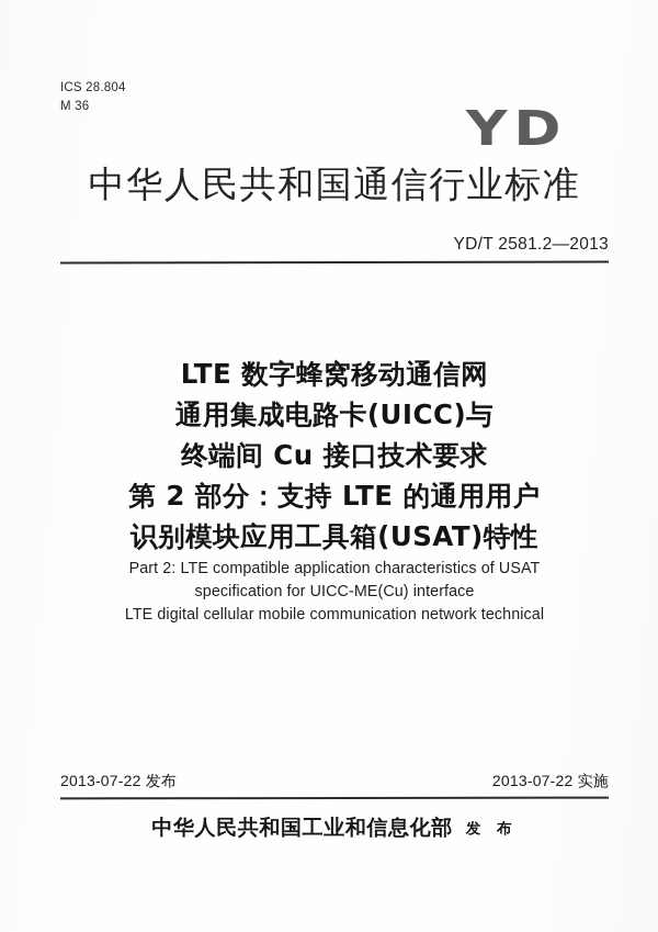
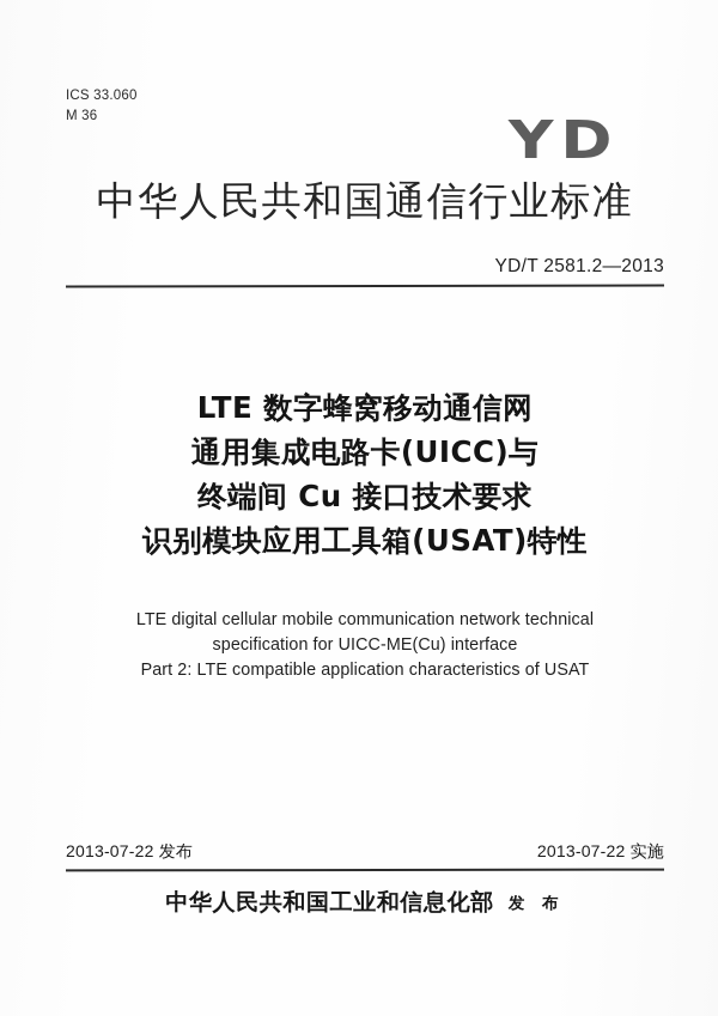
- ICS 28.804
+ ICS 33.060
  M 36
  YD
  中华人民共和国通信行业标准
  YD/T 2581.2—2013
  LTE 数字蜂窝移动通信网
  通用集成电路卡(UICC)与
  终端间 Cu 接口技术要求
- 第 2 部分：支持 LTE 的通用用户
  识别模块应用工具箱(USAT)特性
- Part 2: LTE compatible application characteristics of USAT
+ LTE digital cellular mobile communication network technical
  specification for UICC-ME(Cu) interface
- LTE digital cellular mobile communication network technical
+ Part 2: LTE compatible application characteristics of USAT
  2013-07-22 发布
  2013-07-22 实施
  中华人民共和国工业和信息化部 发 布
